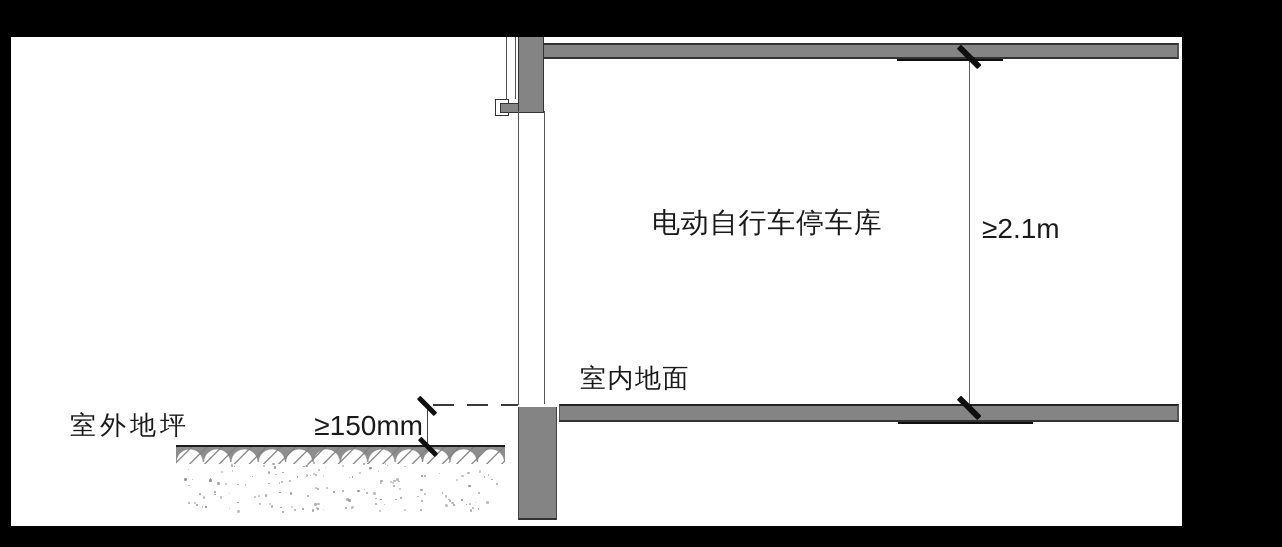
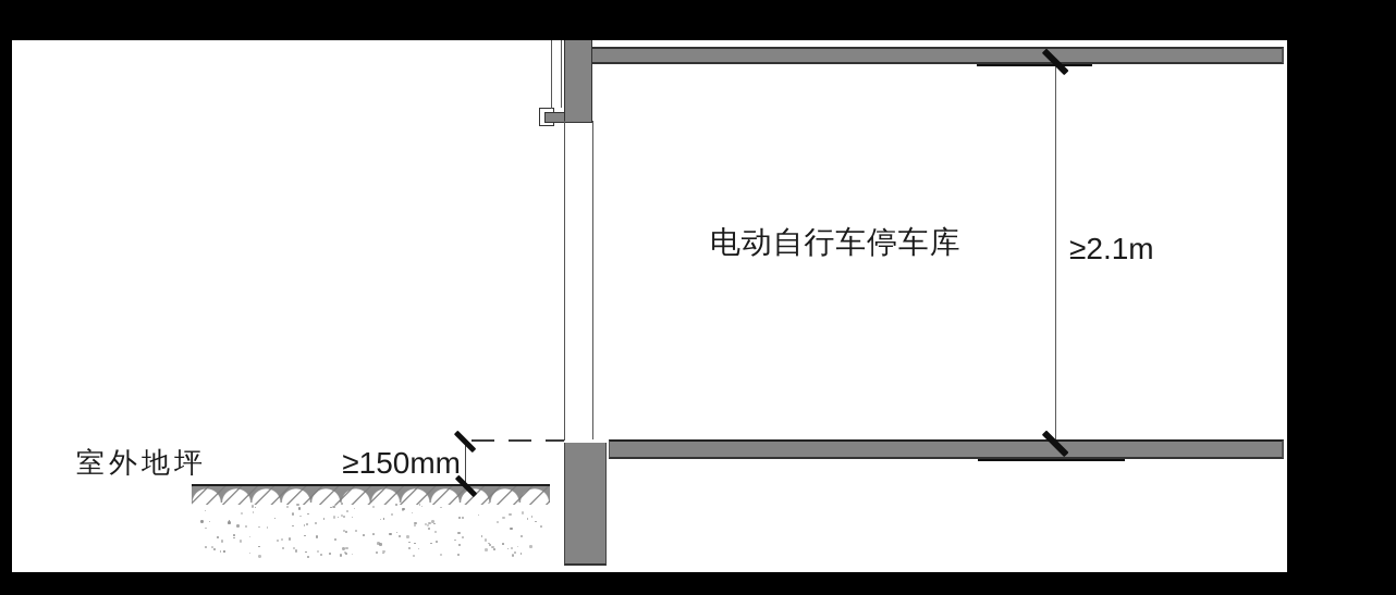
  电动自行车停车库
  ≥2.1m
- 室内地面
  室外地坪
  ≥150mm
